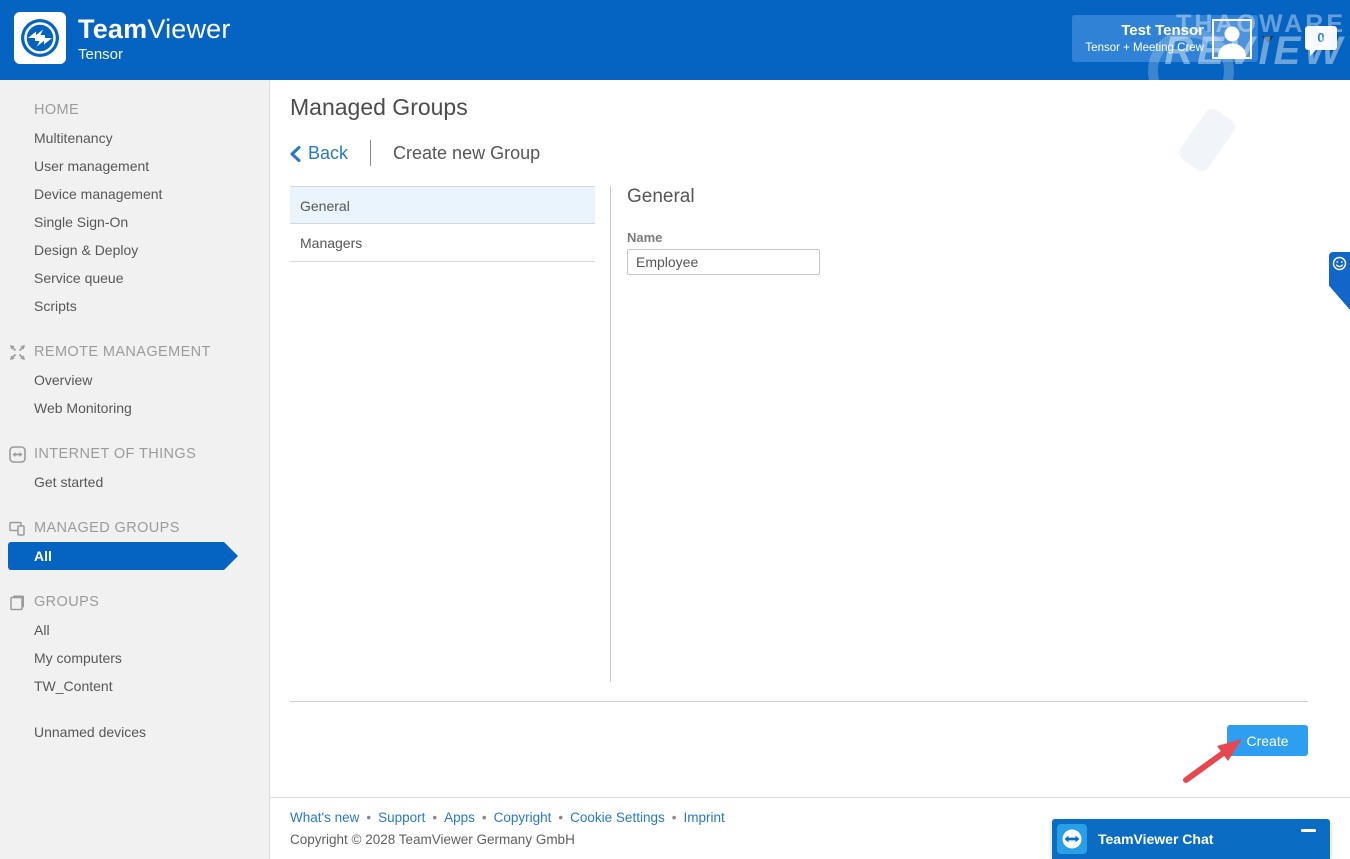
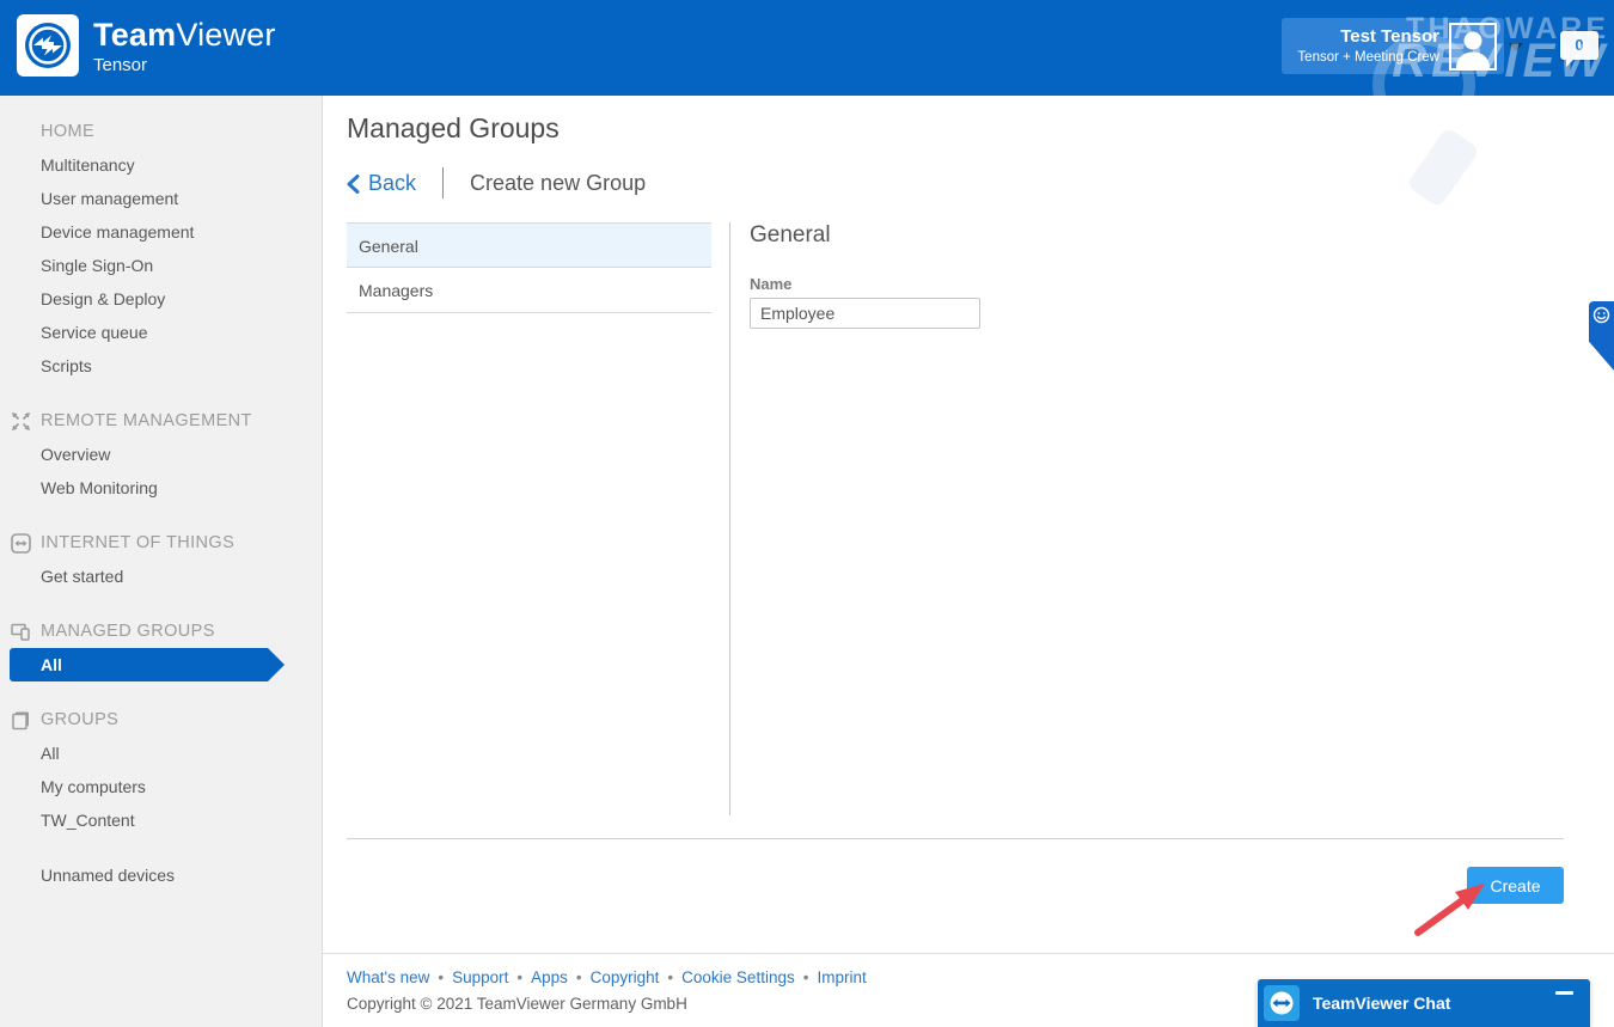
  TeamViewer
  Tensor
  THAOWARE
  REVIEW
  Test Tensor
  Tensor + Meeting Crew
  0
  HOME
  Multitenancy
  User management
  Device management
  Single Sign-On
  Design & Deploy
  Service queue
  Scripts
  REMOTE MANAGEMENT
  Overview
  Web Monitoring
  INTERNET OF THINGS
  Get started
  MANAGED GROUPS
  All
  GROUPS
  All
  My computers
  TW_Content
  Unnamed devices
  Managed Groups
  Back
  Create new Group
  General
  Managers
  General
  Name
  Employee
  Create
  What's new • Support • Apps • Copyright • Cookie Settings • Imprint
- Copyright © 2028 TeamViewer Germany GmbH
+ Copyright © 2021 TeamViewer Germany GmbH
  TeamViewer Chat
